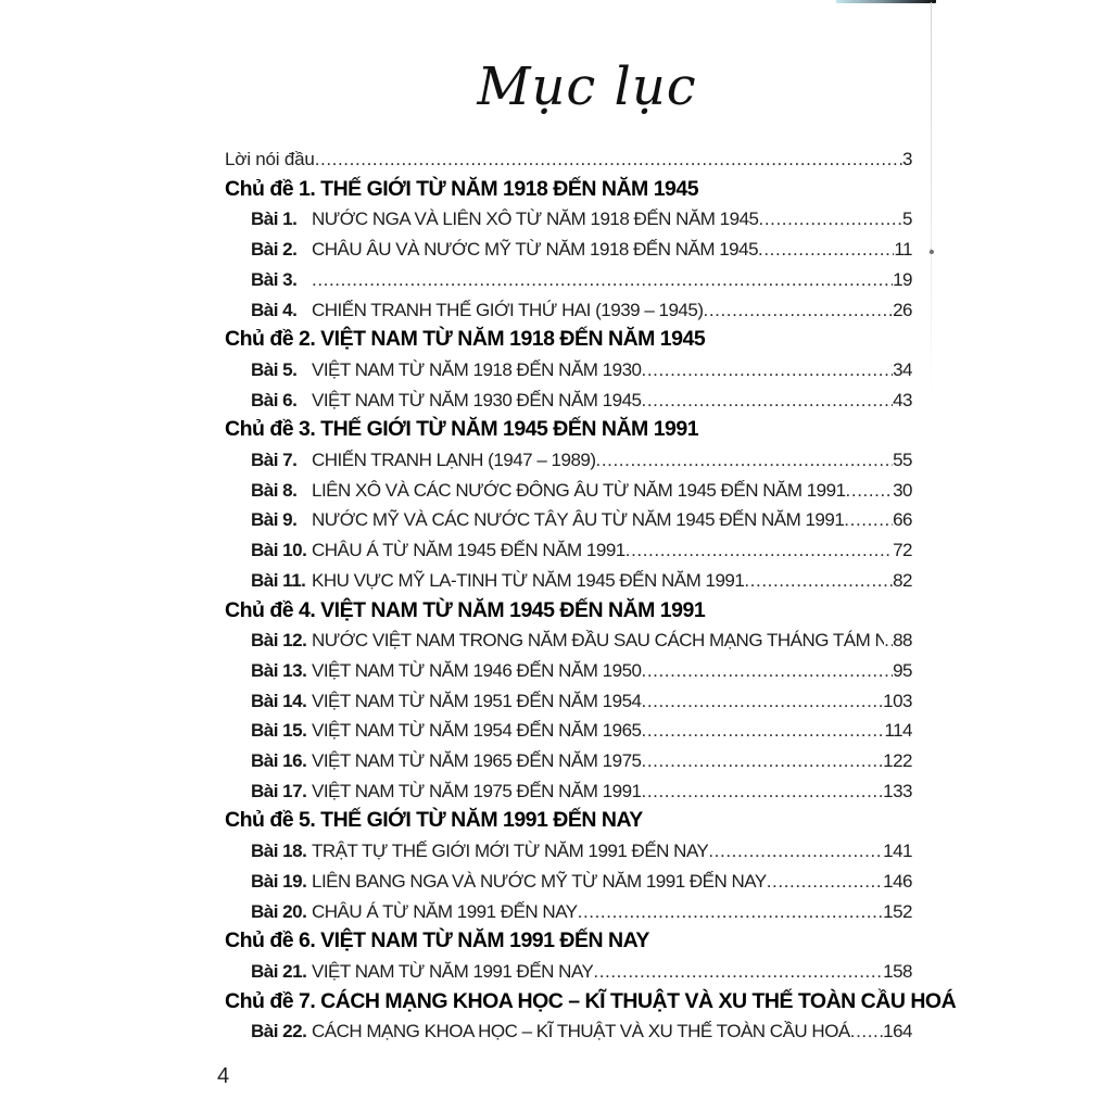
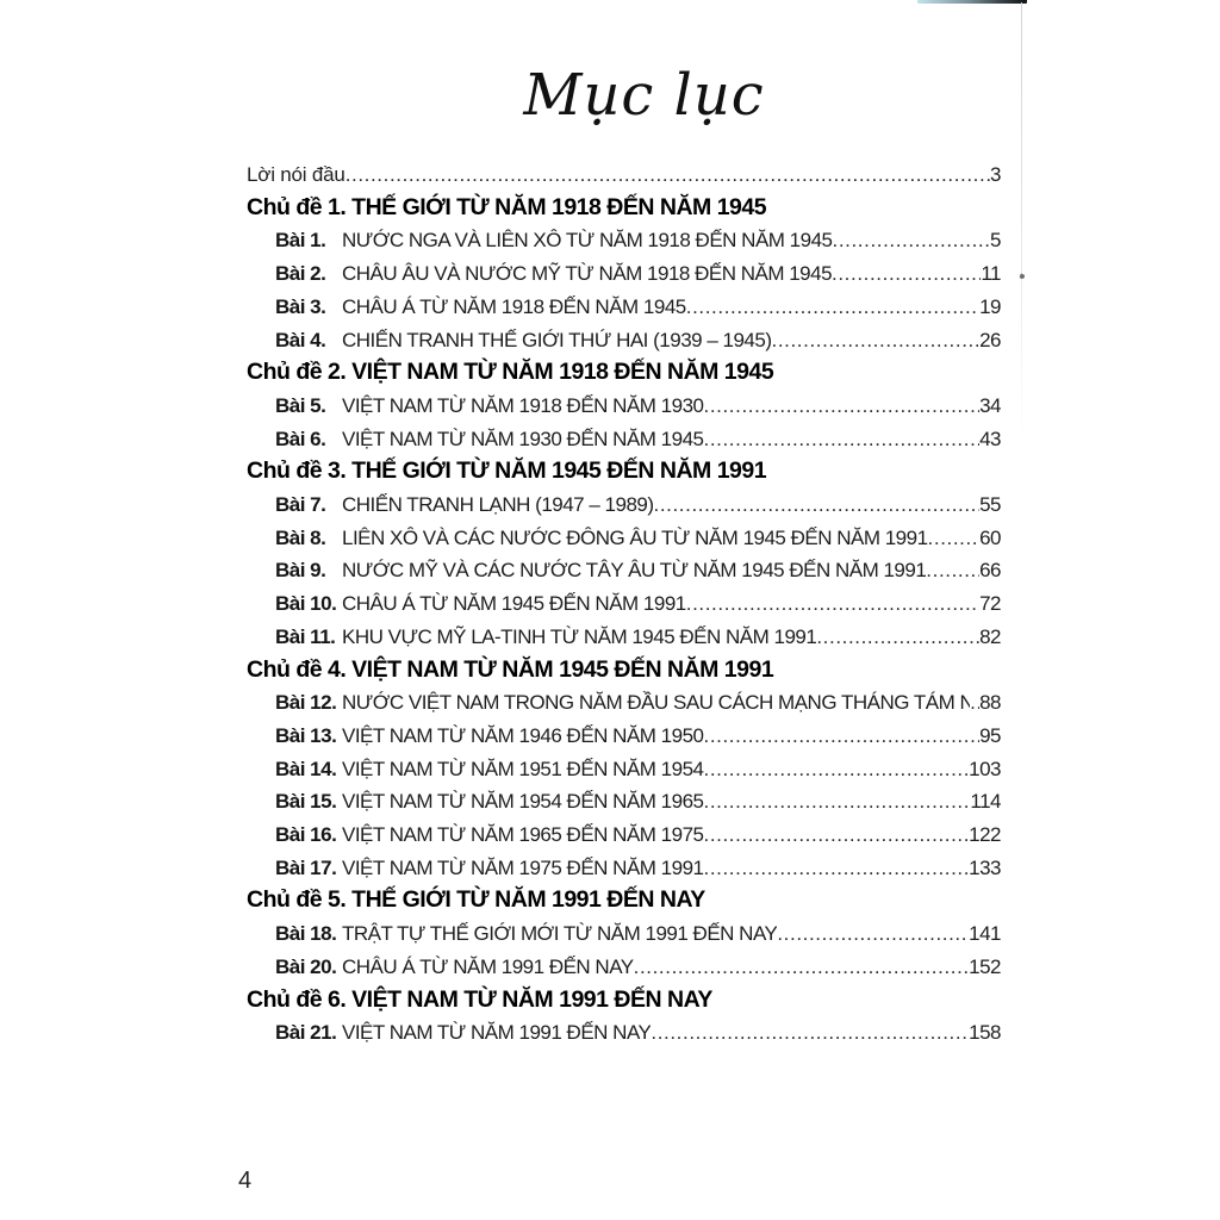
  Mục lục
  Lời nói đầu
  3
  Chủ đề 1. THẾ GIỚI TỪ NĂM 1918 ĐẾN NĂM 1945
  Bài 1.
  NƯỚC NGA VÀ LIÊN XÔ TỪ NĂM 1918 ĐẾN NĂM 1945
  5
  Bài 2.
  CHÂU ÂU VÀ NƯỚC MỸ TỪ NĂM 1918 ĐẾN NĂM 1945
  11
  Bài 3.
+ CHÂU Á TỪ NĂM 1918 ĐẾN NĂM 1945
  19
  Bài 4.
  CHIẾN TRANH THẾ GIỚI THỨ HAI (1939 – 1945)
  26
  Chủ đề 2. VIỆT NAM TỪ NĂM 1918 ĐẾN NĂM 1945
  Bài 5.
  VIỆT NAM TỪ NĂM 1918 ĐẾN NĂM 1930
  34
  Bài 6.
  VIỆT NAM TỪ NĂM 1930 ĐẾN NĂM 1945
  43
  Chủ đề 3. THẾ GIỚI TỪ NĂM 1945 ĐẾN NĂM 1991
  Bài 7.
  CHIẾN TRANH LẠNH (1947 – 1989)
  55
  Bài 8.
  LIÊN XÔ VÀ CÁC NƯỚC ĐÔNG ÂU TỪ NĂM 1945 ĐẾN NĂM 1991
- 30
+ 60
  Bài 9.
  NƯỚC MỸ VÀ CÁC NƯỚC TÂY ÂU TỪ NĂM 1945 ĐẾN NĂM 1991
  66
  Bài 10.
  CHÂU Á TỪ NĂM 1945 ĐẾN NĂM 1991
  72
  Bài 11.
  KHU VỰC MỸ LA-TINH TỪ NĂM 1945 ĐẾN NĂM 1991
  82
  Chủ đề 4. VIỆT NAM TỪ NĂM 1945 ĐẾN NĂM 1991
  Bài 12.
  NƯỚC VIỆT NAM TRONG NĂM ĐẦU SAU CÁCH MẠNG THÁNG TÁM N
  88
  Bài 13.
  VIỆT NAM TỪ NĂM 1946 ĐẾN NĂM 1950
  95
  Bài 14.
  VIỆT NAM TỪ NĂM 1951 ĐẾN NĂM 1954
  103
  Bài 15.
  VIỆT NAM TỪ NĂM 1954 ĐẾN NĂM 1965
  114
  Bài 16.
  VIỆT NAM TỪ NĂM 1965 ĐẾN NĂM 1975
  122
  Bài 17.
  VIỆT NAM TỪ NĂM 1975 ĐẾN NĂM 1991
  133
  Chủ đề 5. THẾ GIỚI TỪ NĂM 1991 ĐẾN NAY
  Bài 18.
  TRẬT TỰ THẾ GIỚI MỚI TỪ NĂM 1991 ĐẾN NAY
  141
- Bài 19.
- LIÊN BANG NGA VÀ NƯỚC MỸ TỪ NĂM 1991 ĐẾN NAY
- 146
  Bài 20.
  CHÂU Á TỪ NĂM 1991 ĐẾN NAY
  152
  Chủ đề 6. VIỆT NAM TỪ NĂM 1991 ĐẾN NAY
  Bài 21.
  VIỆT NAM TỪ NĂM 1991 ĐẾN NAY
  158
- Chủ đề 7. CÁCH MẠNG KHOA HỌC – KĨ THUẬT VÀ XU THẾ TOÀN CẦU HOÁ
- Bài 22.
- CÁCH MẠNG KHOA HỌC – KĨ THUẬT VÀ XU THẾ TOÀN CẦU HOÁ
- 164
  4
